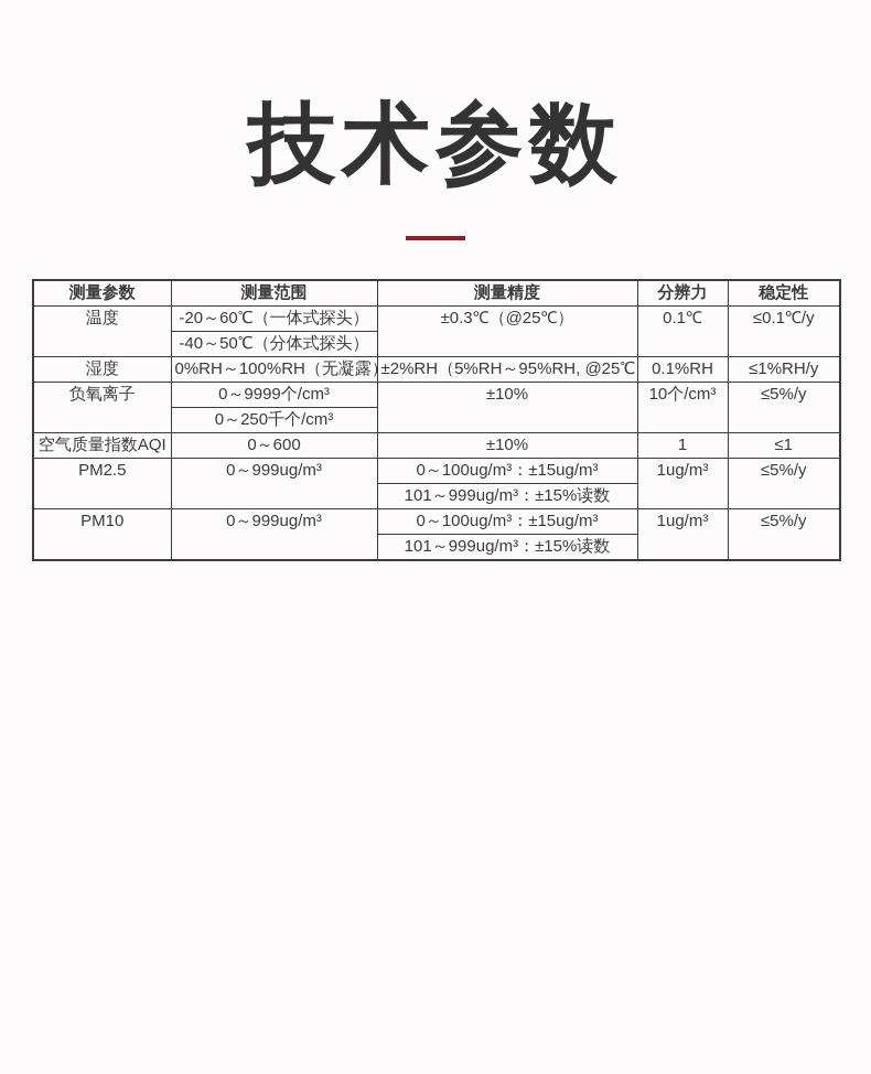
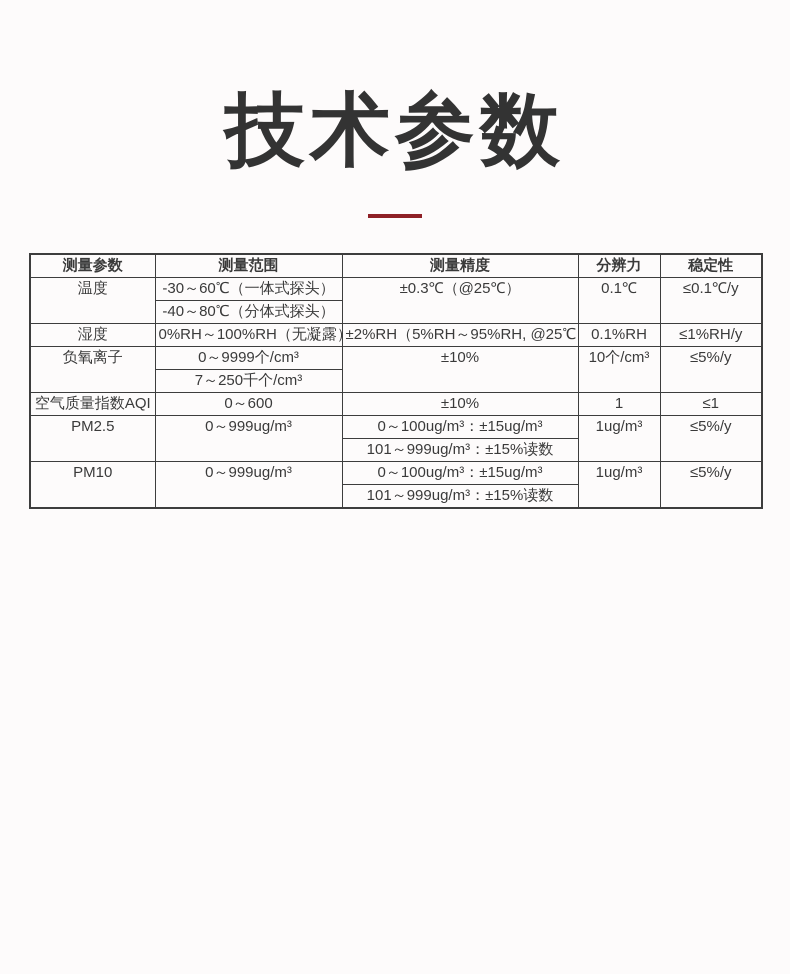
  技术参数
  测量参数	测量范围	测量精度	分辨力	稳定性
- 温度	-20～60℃（一体式探头）	±0.3℃（@25℃）	0.1℃	≤0.1℃/y
+ 温度	-30～60℃（一体式探头）	±0.3℃（@25℃）	0.1℃	≤0.1℃/y
- -40～50℃（分体式探头）
+ -40～80℃（分体式探头）
  湿度	0%RH～100%RH（无凝露	±2%RH（5%RH～95%RH, @25℃	0.1%RH	≤1%RH/y
  负氧离子	0～9999个/cm³	±10%	10个/cm³	≤5%/y
- 0～250千个/cm³
+ 7～250千个/cm³
  空气质量指数AQI	0～600	±10%	1	≤1
  PM2.5	0～999ug/m³	0～100ug/m³：±15ug/m³	1ug/m³	≤5%/y
  101～999ug/m³：±15%读数
  PM10	0～999ug/m³	0～100ug/m³：±15ug/m³	1ug/m³	≤5%/y
  101～999ug/m³：±15%读数
